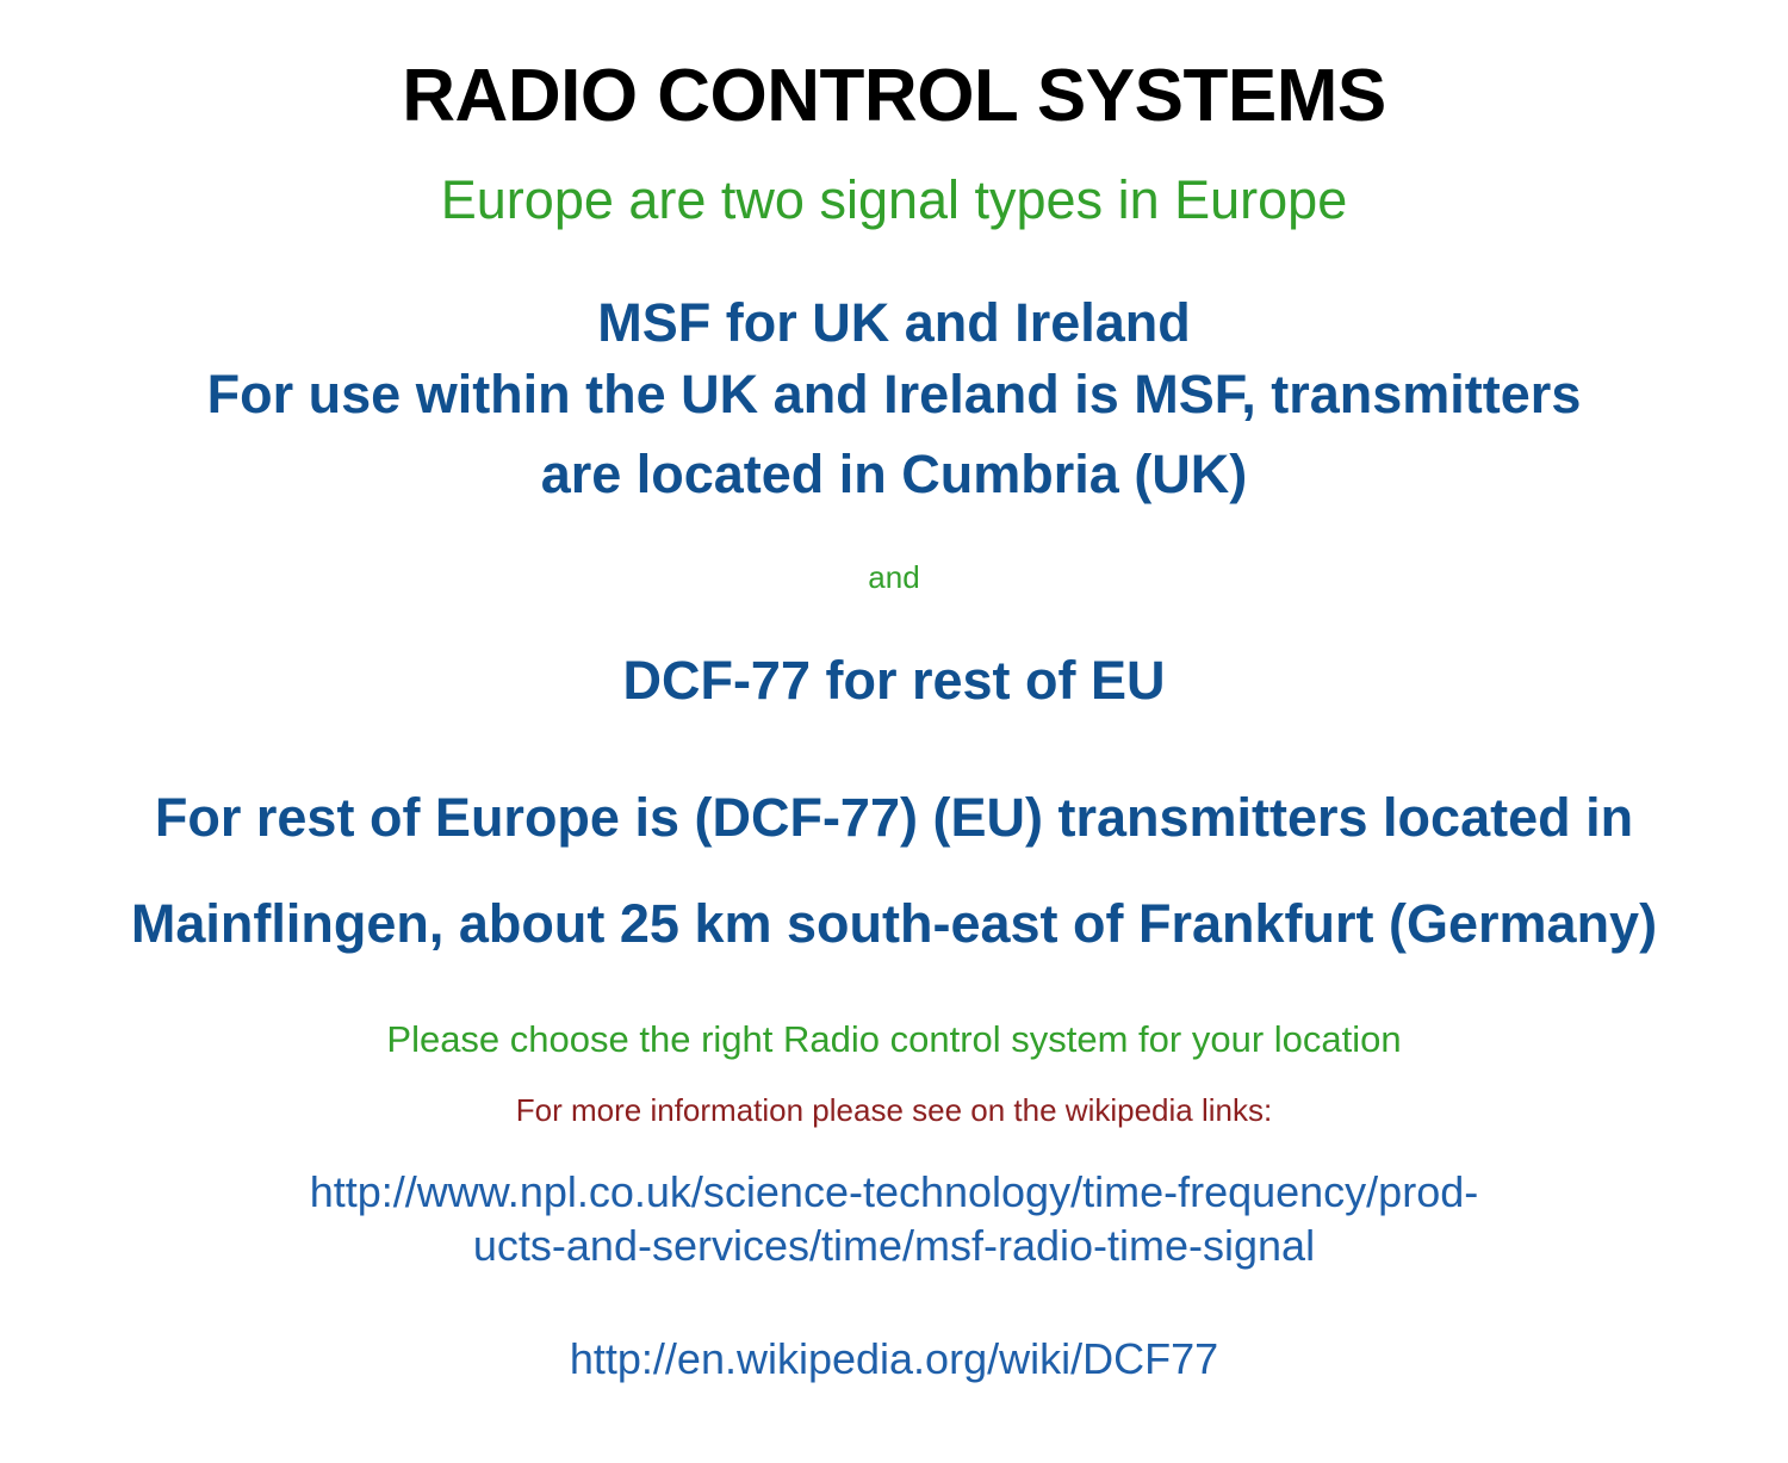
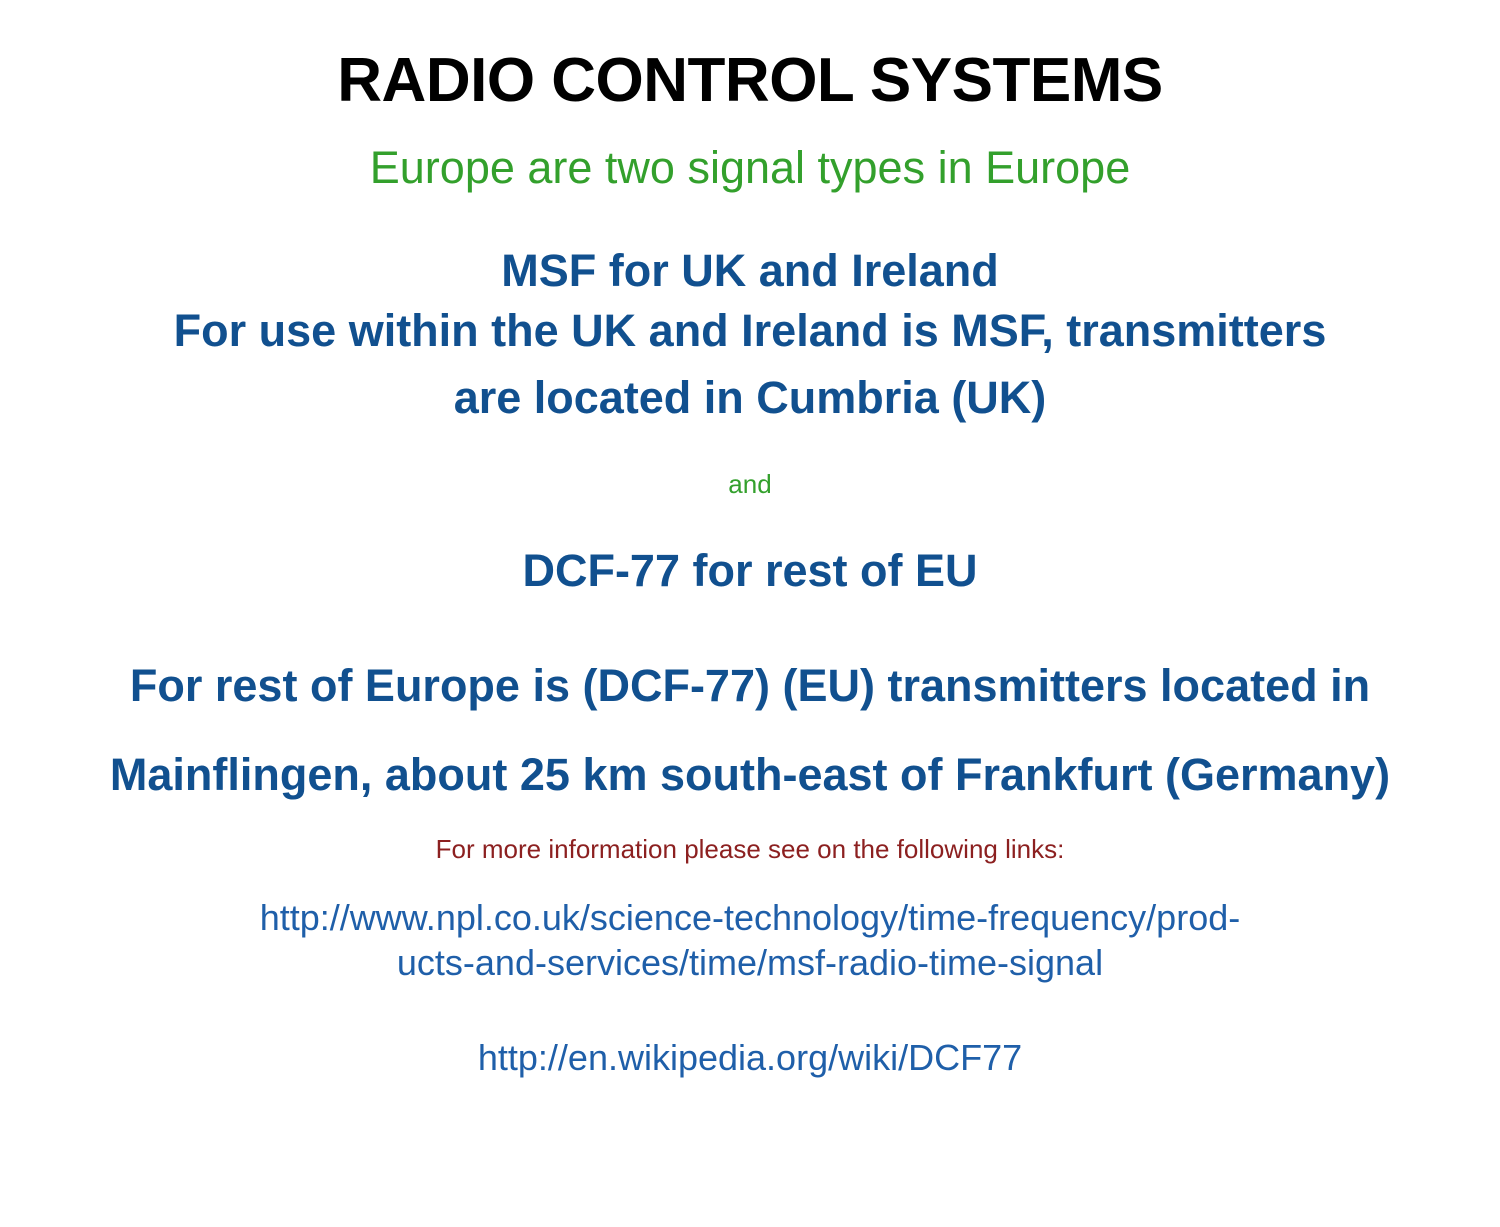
  RADIO CONTROL SYSTEMS
  Europe are two signal types in Europe
  MSF for UK and Ireland
  For use within the UK and Ireland is MSF, transmitters
  are located in Cumbria (UK)
  and
  DCF-77 for rest of EU
  For rest of Europe is (DCF-77) (EU) transmitters located in
  Mainflingen, about 25 km south-east of Frankfurt (Germany)
- Please choose the right Radio control system for your location
- For more information please see on the wikipedia links:
+ For more information please see on the following links:
  http://www.npl.co.uk/science-technology/time-frequency/prod-
  ucts-and-services/time/msf-radio-time-signal
  http://en.wikipedia.org/wiki/DCF77
